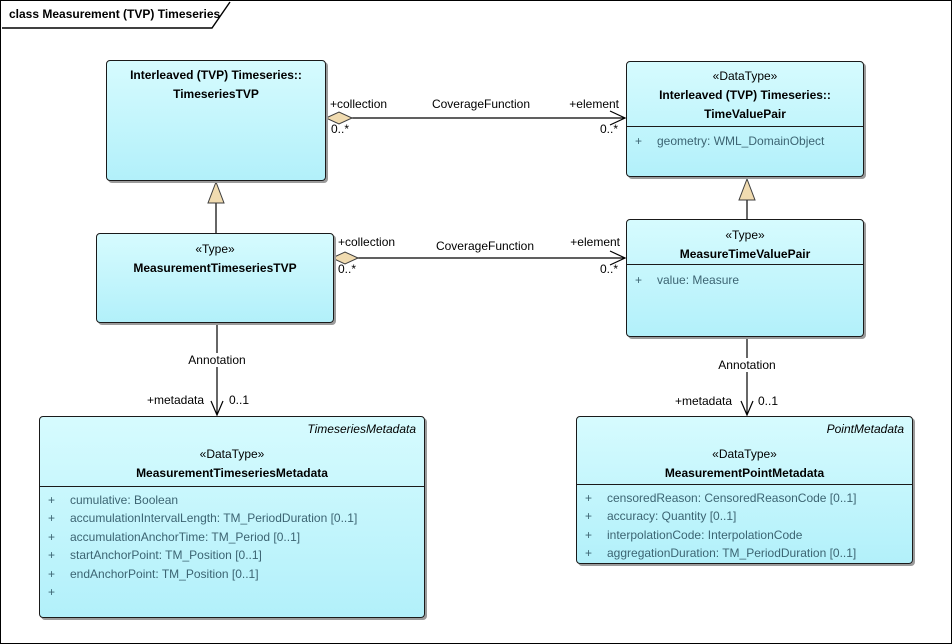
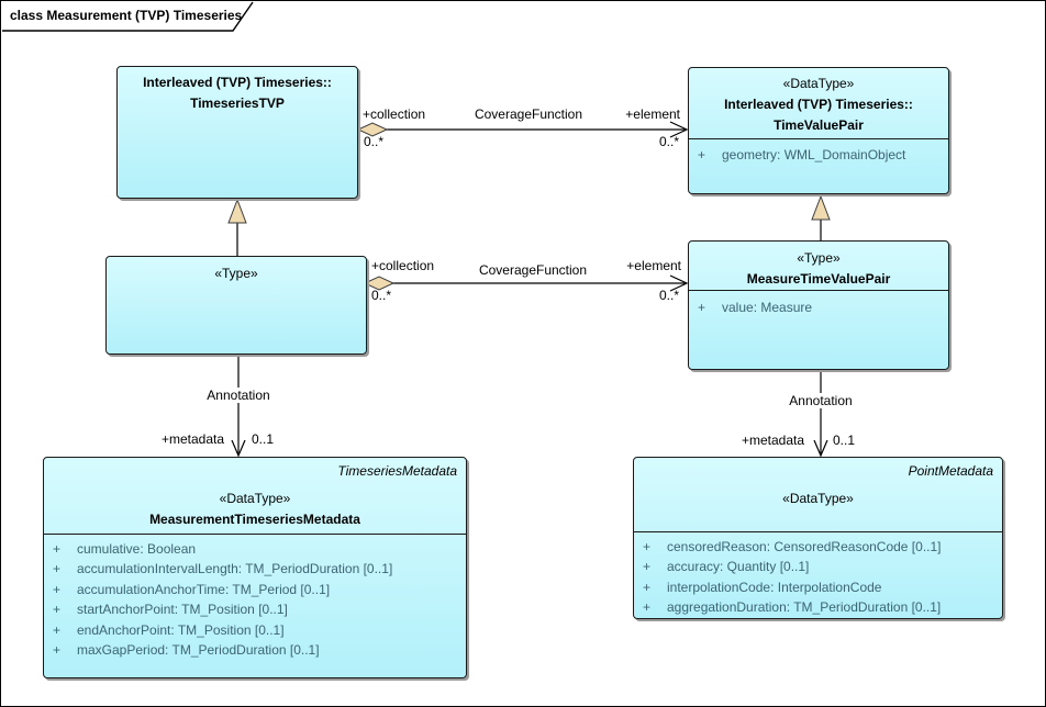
  class Measurement (TVP) Timeseries
  Interleaved (TVP) Timeseries::
  TimeseriesTVP
  «DataType»
  Interleaved (TVP) Timeseries::
  TimeValuePair
  +
  geometry: WML_DomainObject
  «Type»
- MeasurementTimeseriesTVP
  «Type»
  MeasureTimeValuePair
  +
  value: Measure
  TimeseriesMetadata
  «DataType»
  MeasurementTimeseriesMetadata
  +
  cumulative: Boolean
  +
  accumulationIntervalLength: TM_PeriodDuration [0..1]
  +
  accumulationAnchorTime: TM_Period [0..1]
  +
  startAnchorPoint: TM_Position [0..1]
  +
  endAnchorPoint: TM_Position [0..1]
  +
+ maxGapPeriod: TM_PeriodDuration [0..1]
  PointMetadata
  «DataType»
- MeasurementPointMetadata
  +
  censoredReason: CensoredReasonCode [0..1]
  +
  accuracy: Quantity [0..1]
  +
  interpolationCode: InterpolationCode
  +
  aggregationDuration: TM_PeriodDuration [0..1]
  +collection
  CoverageFunction
  +element
  0..*
  0..*
  +collection
  CoverageFunction
  +element
  0..*
  0..*
  Annotation
  +metadata
  0..1
  Annotation
  +metadata
  0..1
